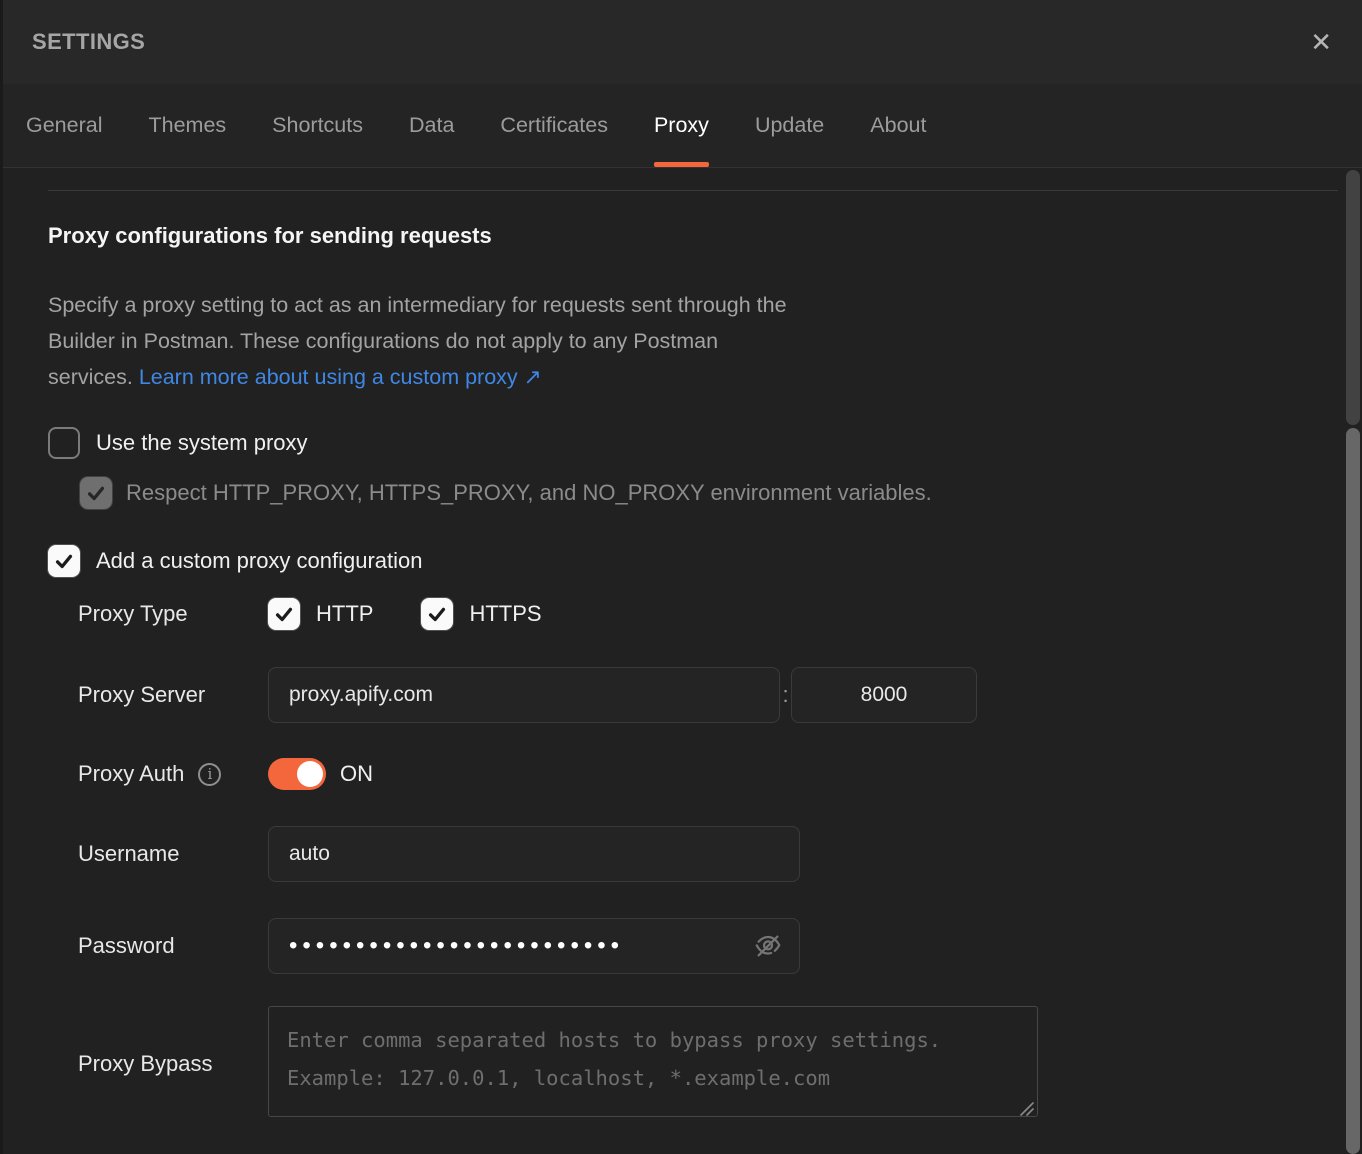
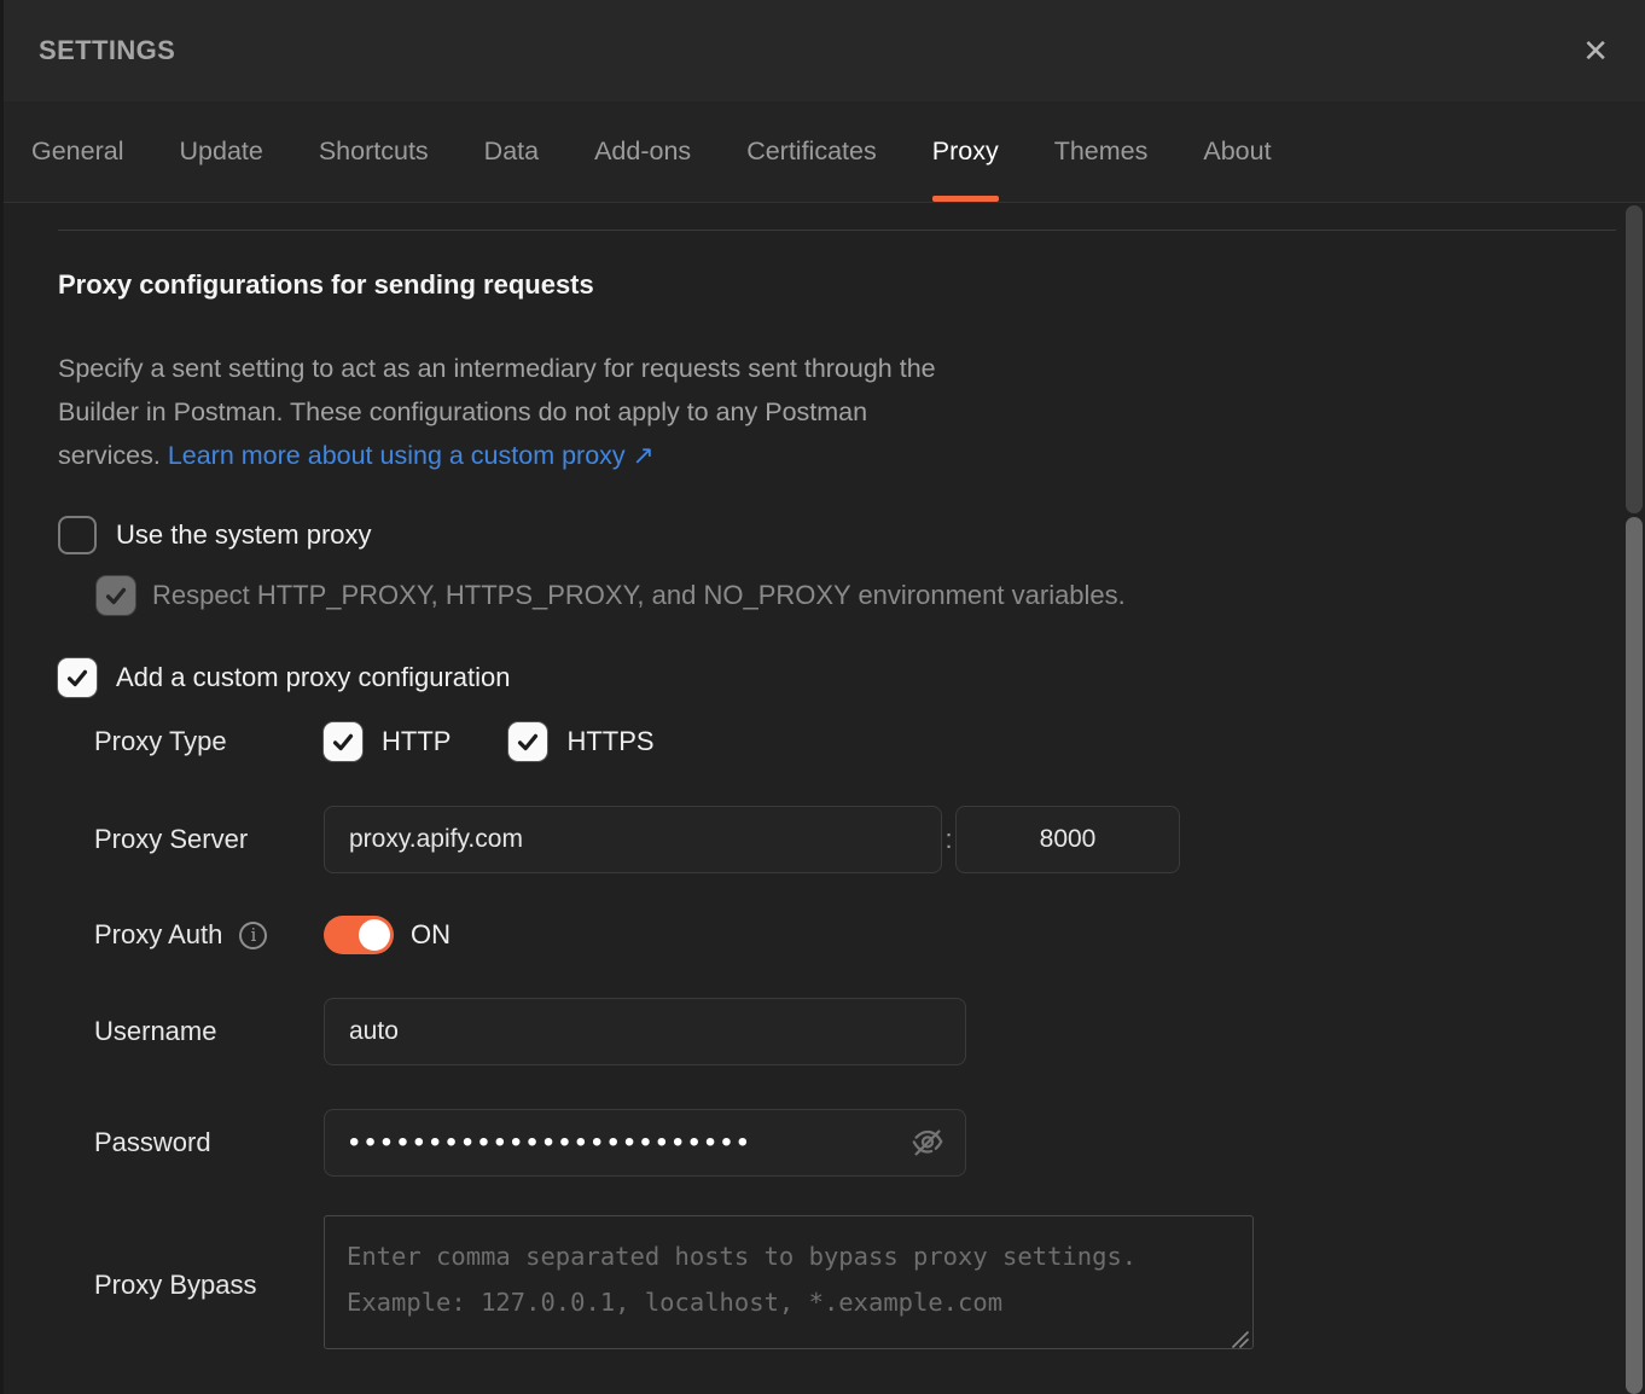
  SETTINGS
  ✕
  General
- Themes
+ Update
  Shortcuts
  Data
+ Add-ons
  Certificates
  Proxy
- Update
+ Themes
  About
  Proxy configurations for sending requests
- Specify a proxy setting to act as an intermediary for requests sent through the
+ Specify a sent setting to act as an intermediary for requests sent through the
  Builder in Postman. These configurations do not apply to any Postman
  services. Learn more about using a custom proxy ↗
  Use the system proxy
  Respect HTTP_PROXY, HTTPS_PROXY, and NO_PROXY environment variables.
  Add a custom proxy configuration
  Proxy Type
  HTTP
  HTTPS
  Proxy Server
  proxy.apify.com
  :
  8000
  Proxy Auth
  i
  ON
  Username
  auto
  Password
  •••••••••••••••••••••••••
  Proxy Bypass
  Enter comma separated hosts to bypass proxy settings.
  Example: 127.0.0.1, localhost, *.example.com
